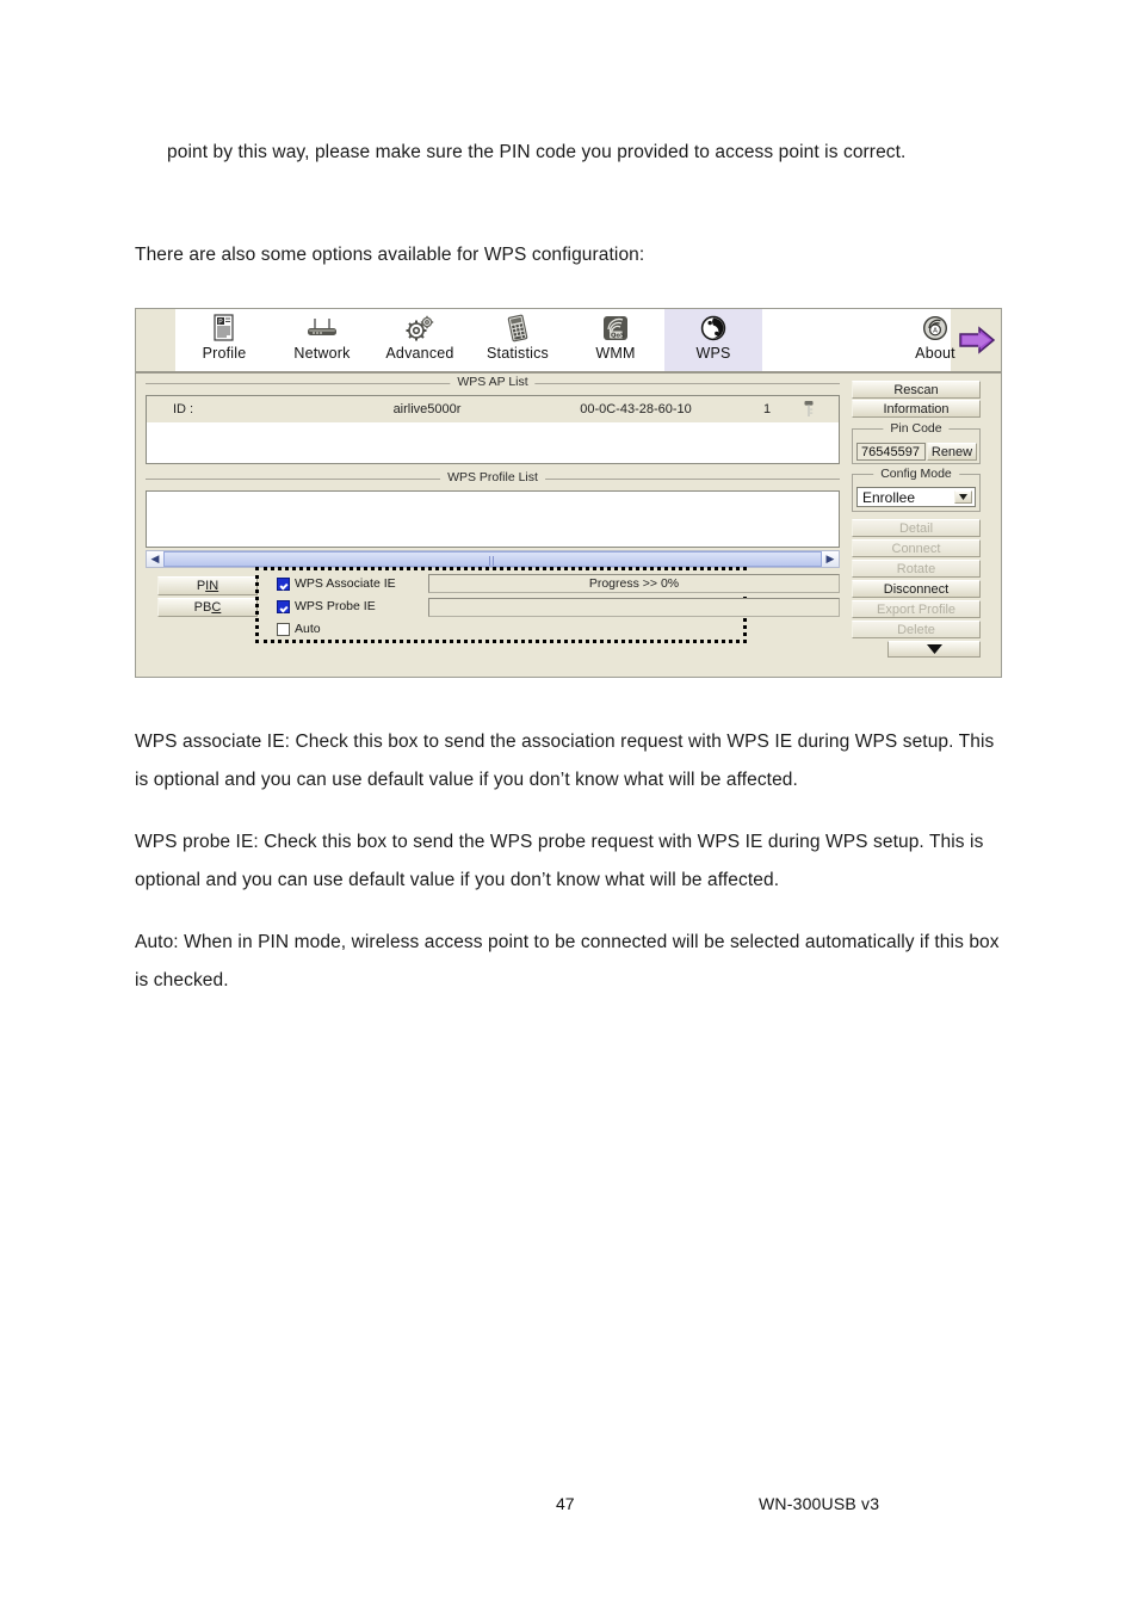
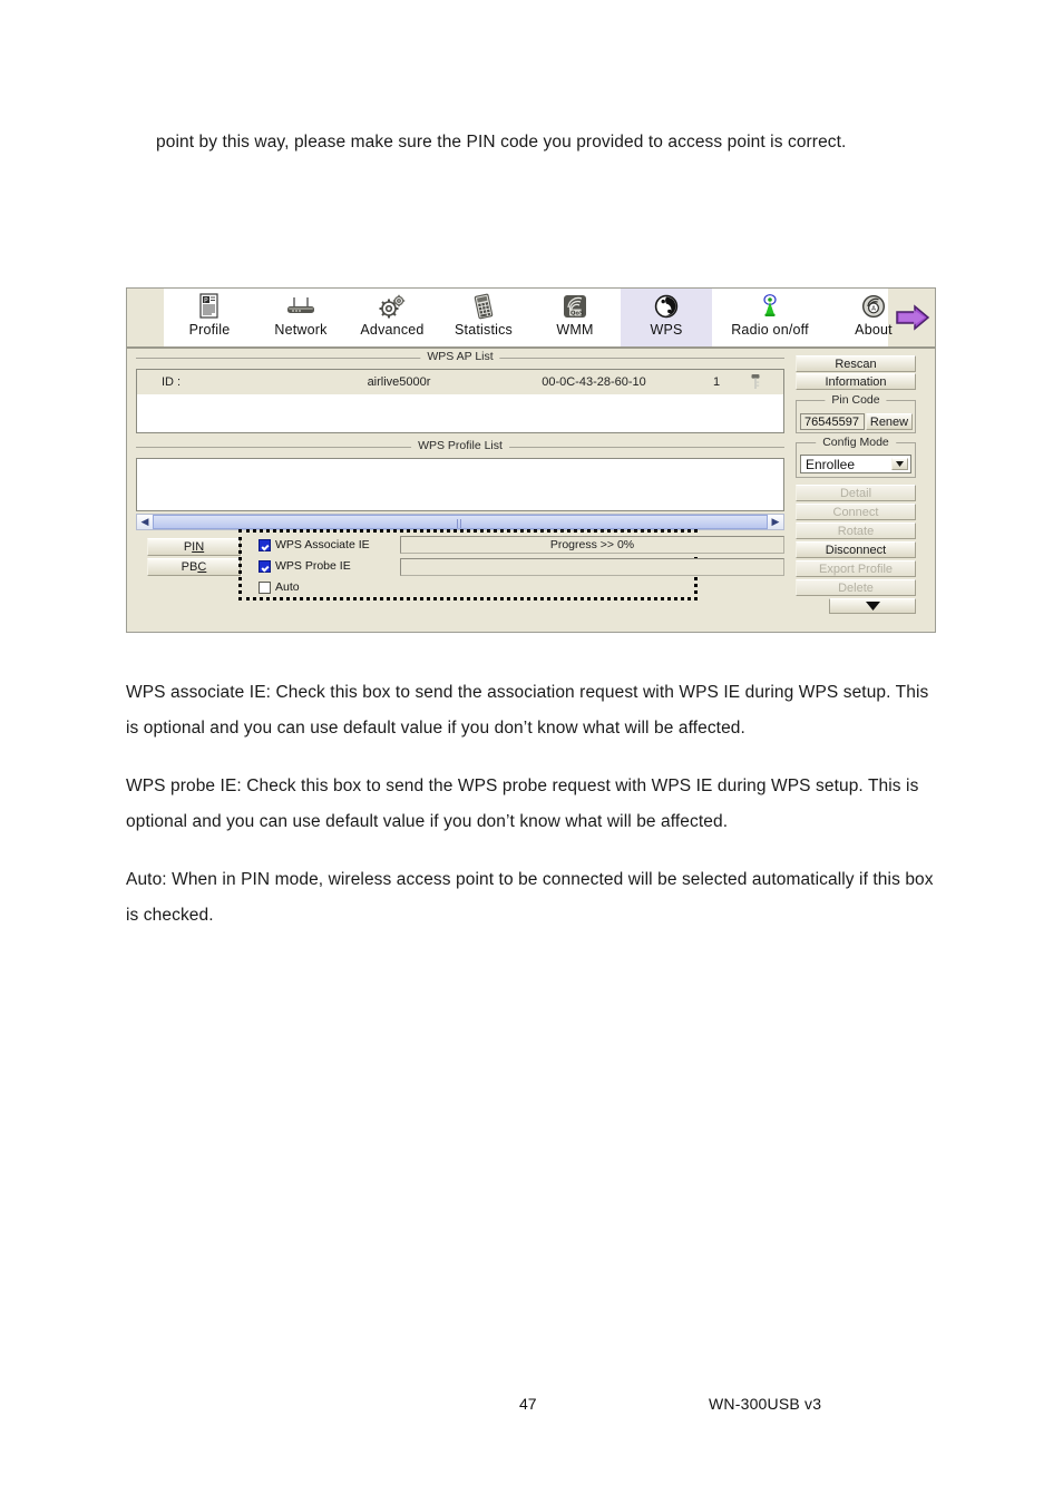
  point by this way, please make sure the PIN code you provided to access point is correct.
- There are also some options available for WPS configuration:
  Profile
  Network
  Advanced
  Statistics
  WMM
  WPS
+ Radio on/off
  About
  WPS AP List
  ID :
  airlive5000r
  00-0C-43-28-60-10
  1
  WPS Profile List
  ◀
  ▶
  PIN
  PBC
  WPS Associate IE
  WPS Probe IE
  Auto
  Progress >> 0%
  Rescan
  Information
  Pin Code
  76545597
  Renew
  Config Mode
  Enrollee
  Detail
  Connect
  Rotate
  Disconnect
  Export Profile
  Delete
  WPS associate IE: Check this box to send the association request with WPS IE during WPS setup. This is optional and you can use default value if you don’t know what will be affected.
  WPS probe IE: Check this box to send the WPS probe request with WPS IE during WPS setup. This is optional and you can use default value if you don’t know what will be affected.
  Auto: When in PIN mode, wireless access point to be connected will be selected automatically if this box is checked.
  47
  WN-300USB v3
